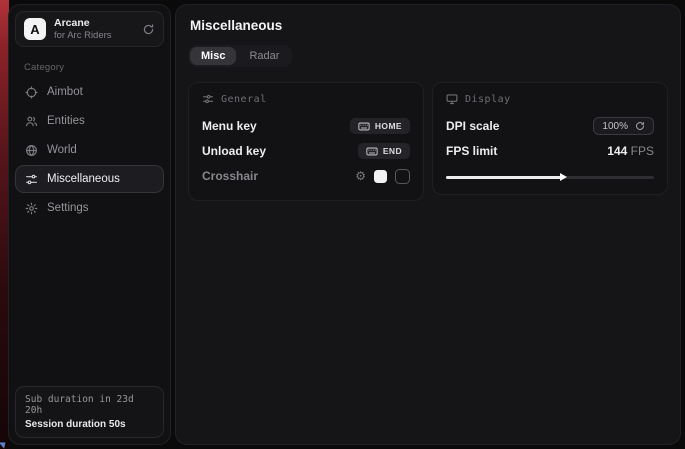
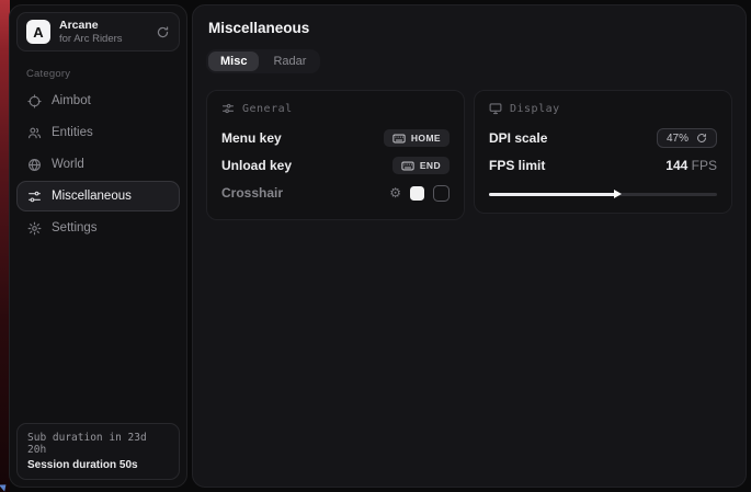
  A
  Arcane
  for Arc Riders
  Category
  Aimbot
  Entities
  World
  Miscellaneous
  Settings
  Sub duration in 23d 20h
  Session duration 50s
  Miscellaneous
  Misc
  Radar
  General
  Menu key
  HOME
  Unload key
  END
  Crosshair
  ⚙
  Display
  DPI scale
- 100%
+ 47%
  FPS limit
  144 FPS
